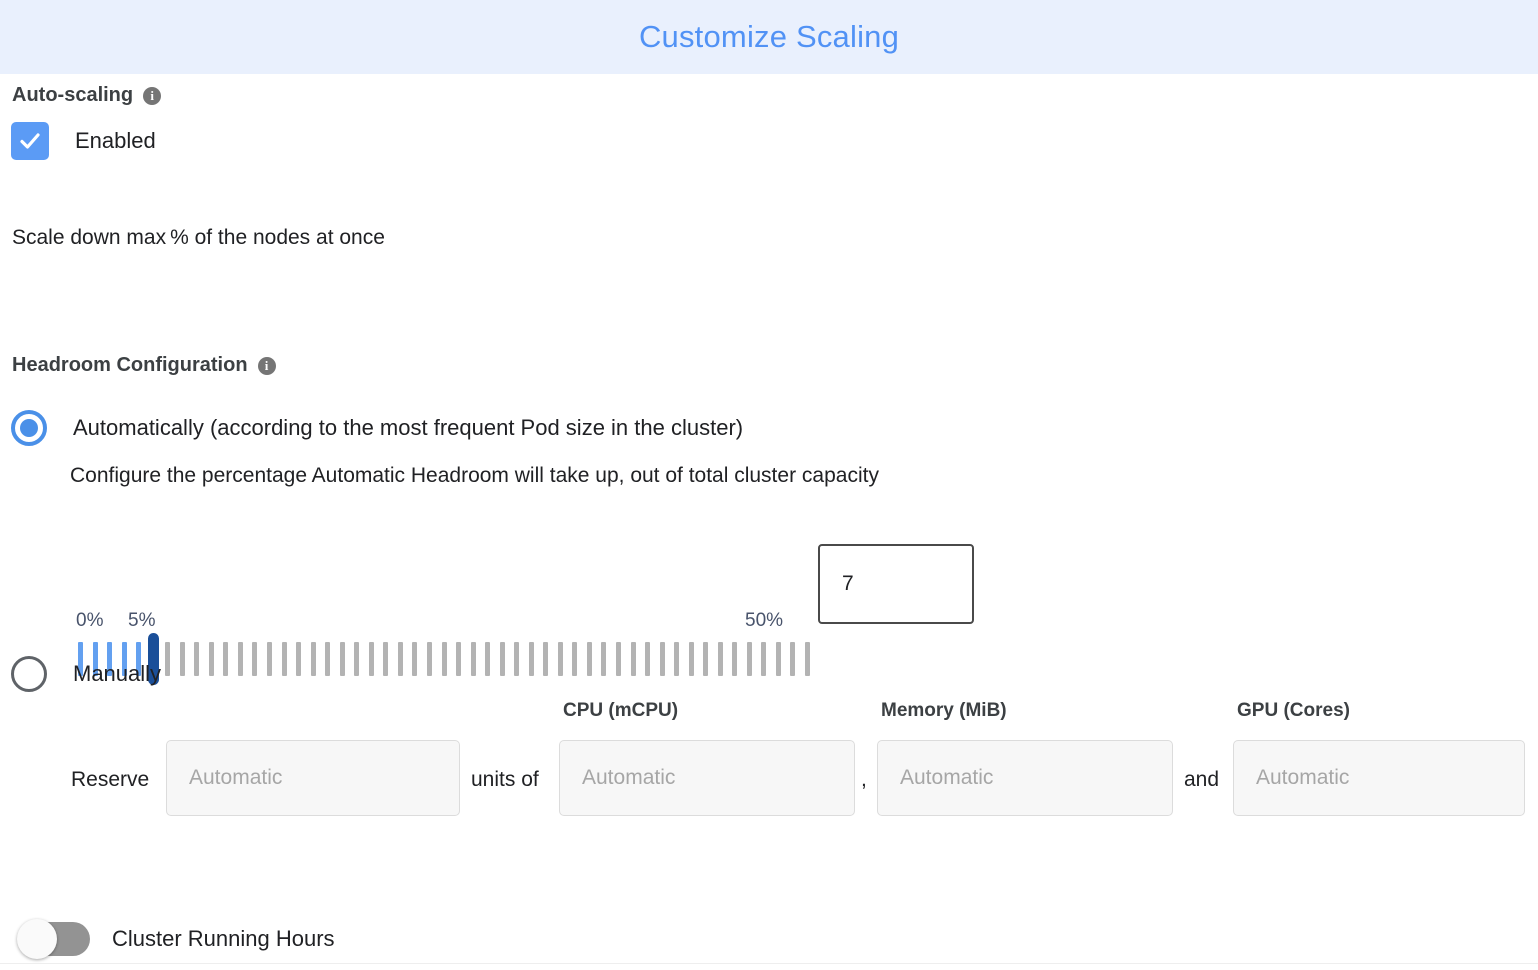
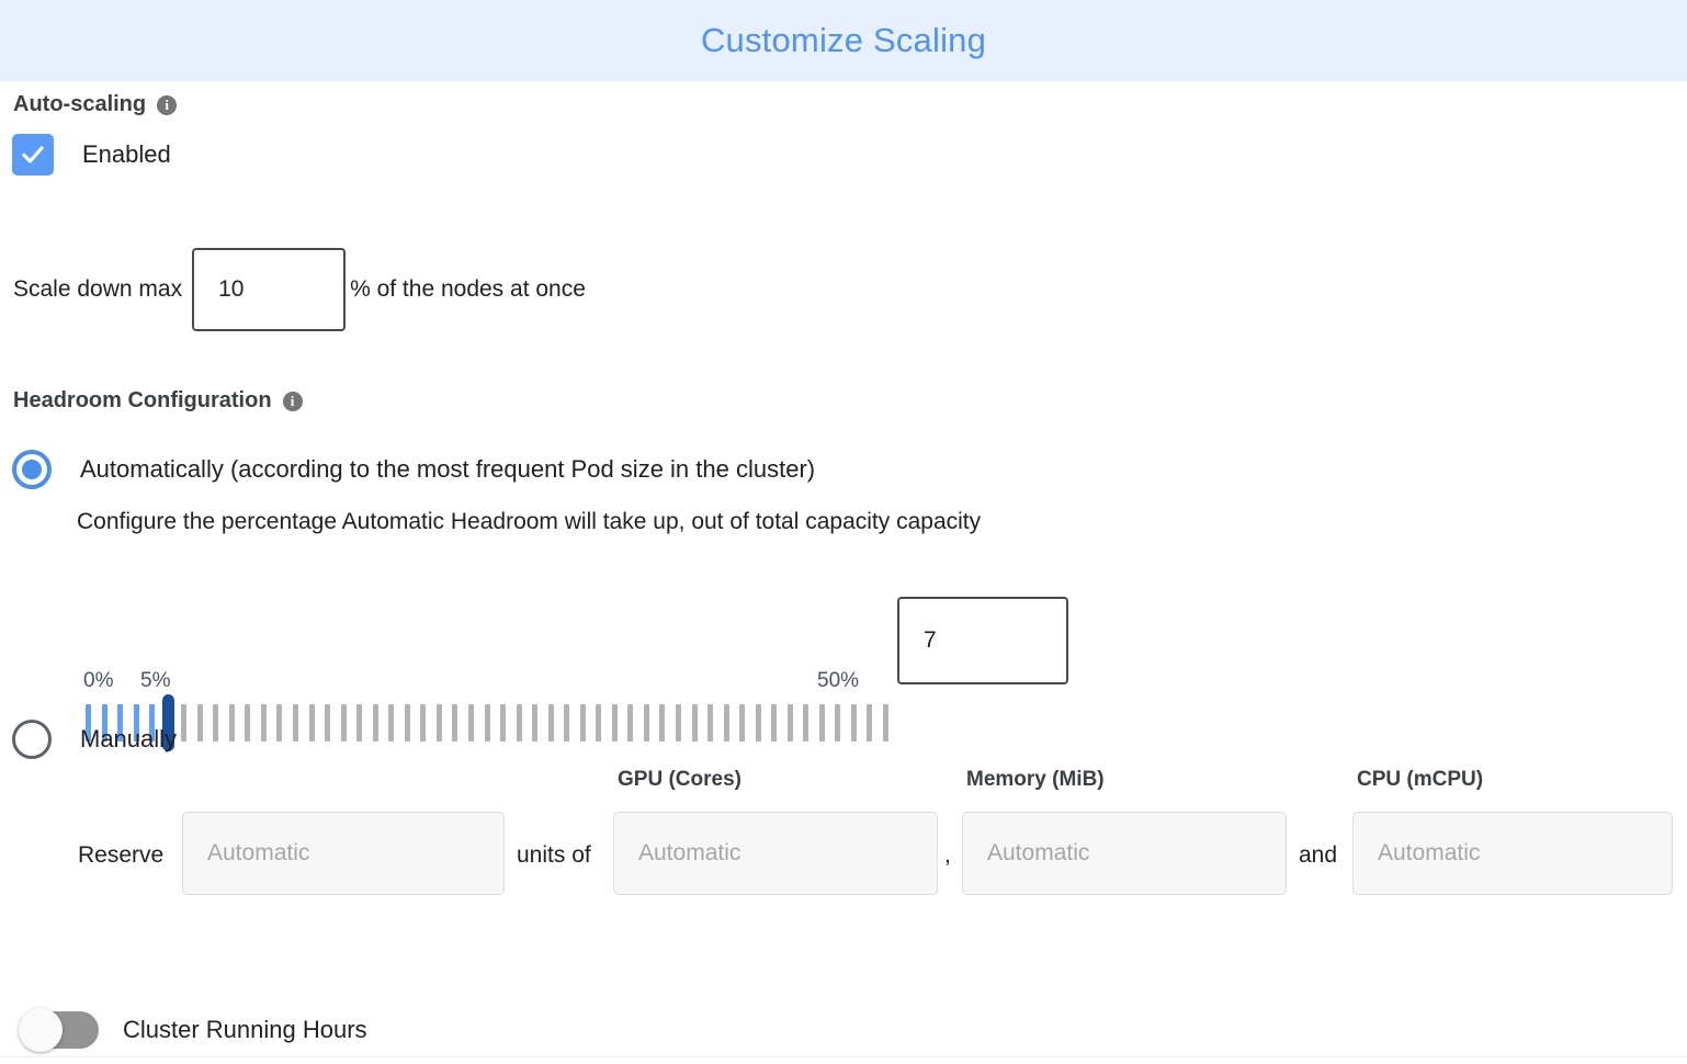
  Customize Scaling
  Auto-scaling
  i
  Enabled
  Scale down max
+ 10
  % of the nodes at once
  Headroom Configuration
  i
  Automatically (according to the most frequent Pod size in the cluster)
- Configure the percentage Automatic Headroom will take up, out of total cluster capacity
+ Configure the percentage Automatic Headroom will take up, out of total capacity capacity
  0%
  5%
  50%
  7
  Manually
- CPU (mCPU)
+ GPU (Cores)
  Memory (MiB)
- GPU (Cores)
+ CPU (mCPU)
  Reserve
  Automatic
  units of
  Automatic
  ,
  Automatic
  and
  Automatic
  Cluster Running Hours
